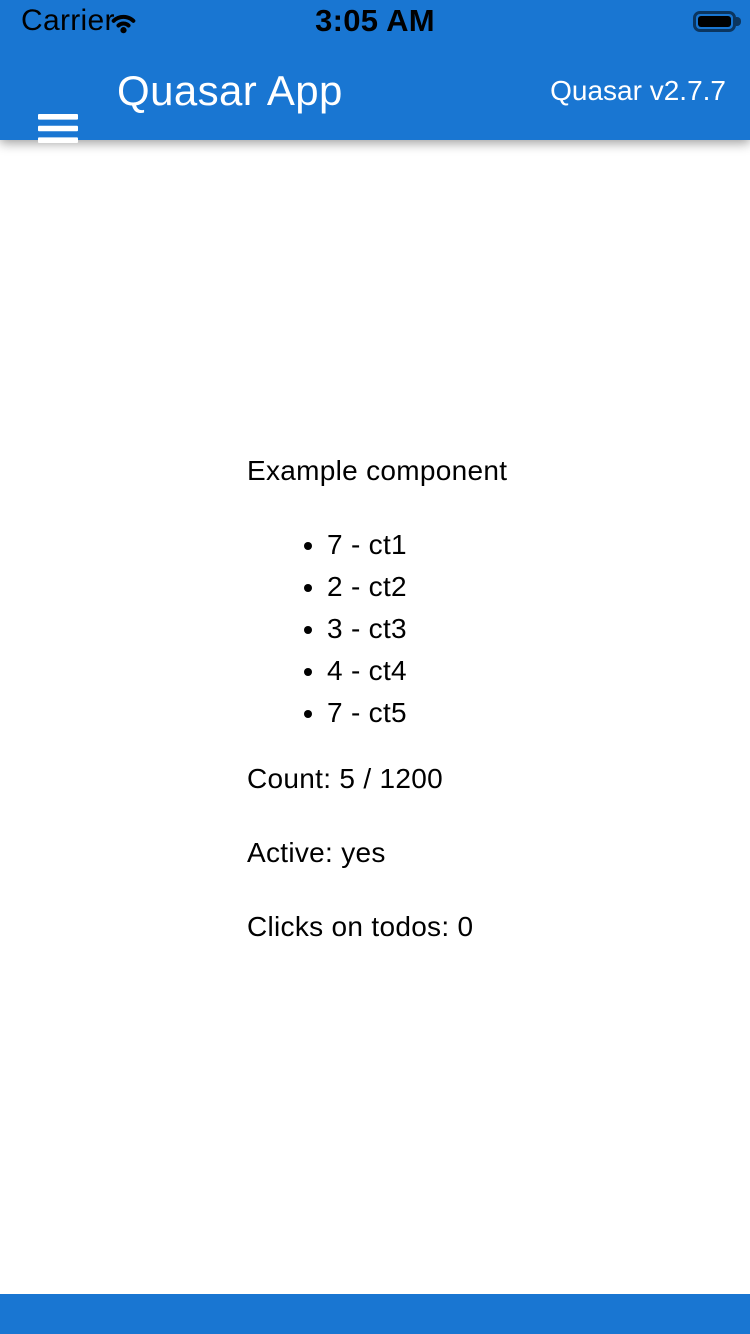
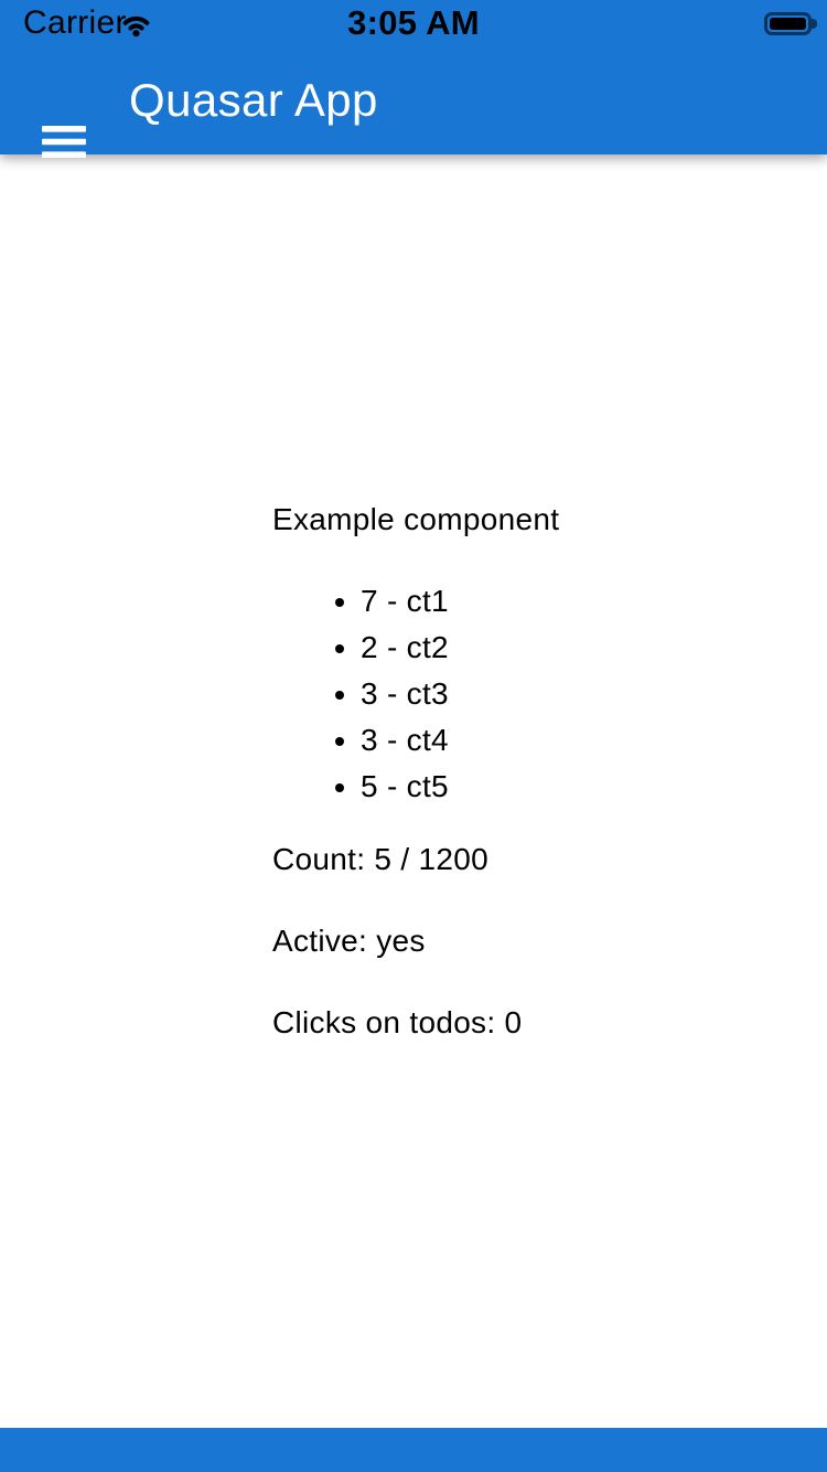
  Carrier
  3:05 AM
  Quasar App
- Quasar v2.7.7
  Example component
  7 - ct1
  2 - ct2
  3 - ct3
- 4 - ct4
+ 3 - ct4
- 7 - ct5
+ 5 - ct5
  Count: 5 / 1200
  Active: yes
  Clicks on todos: 0
